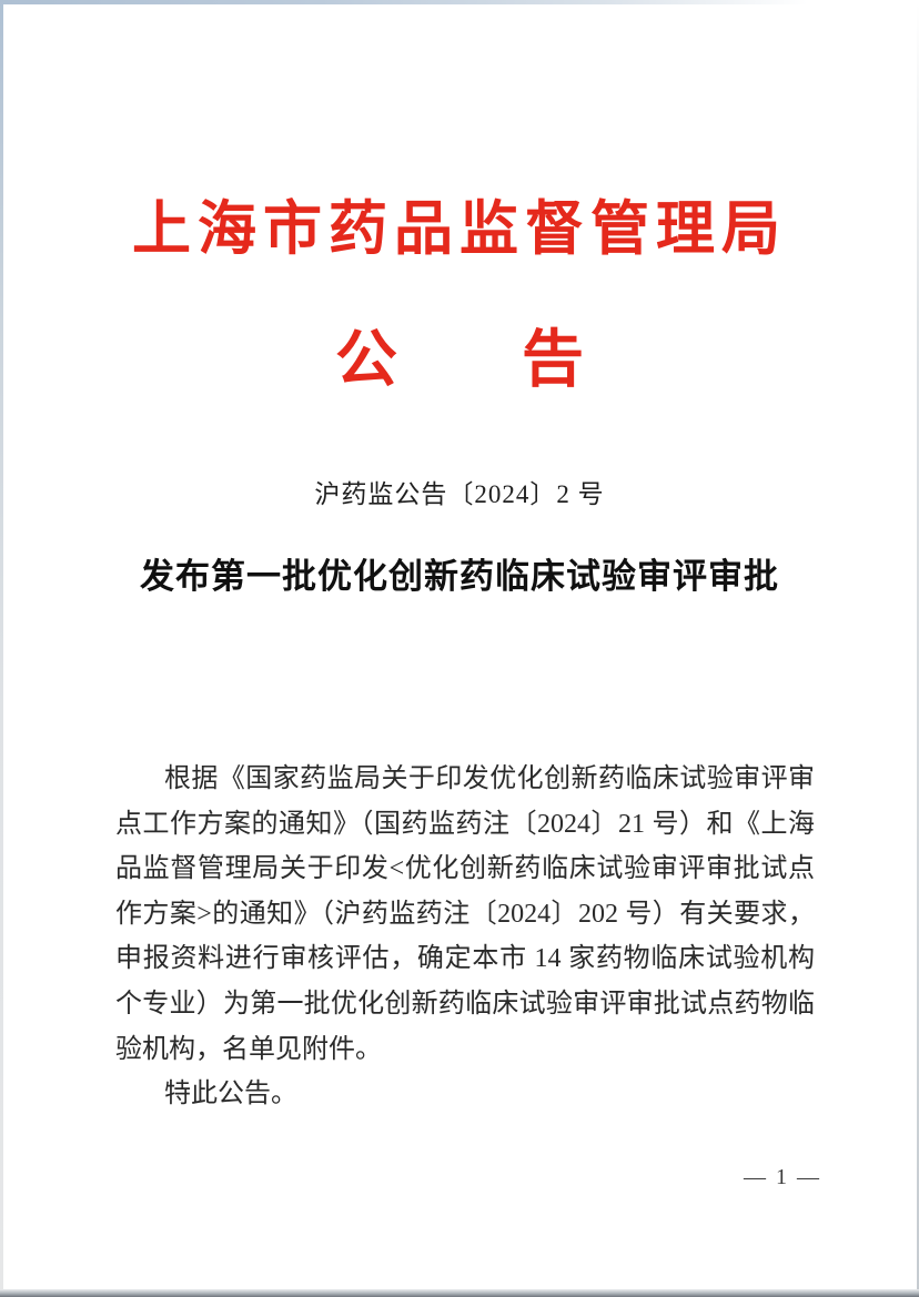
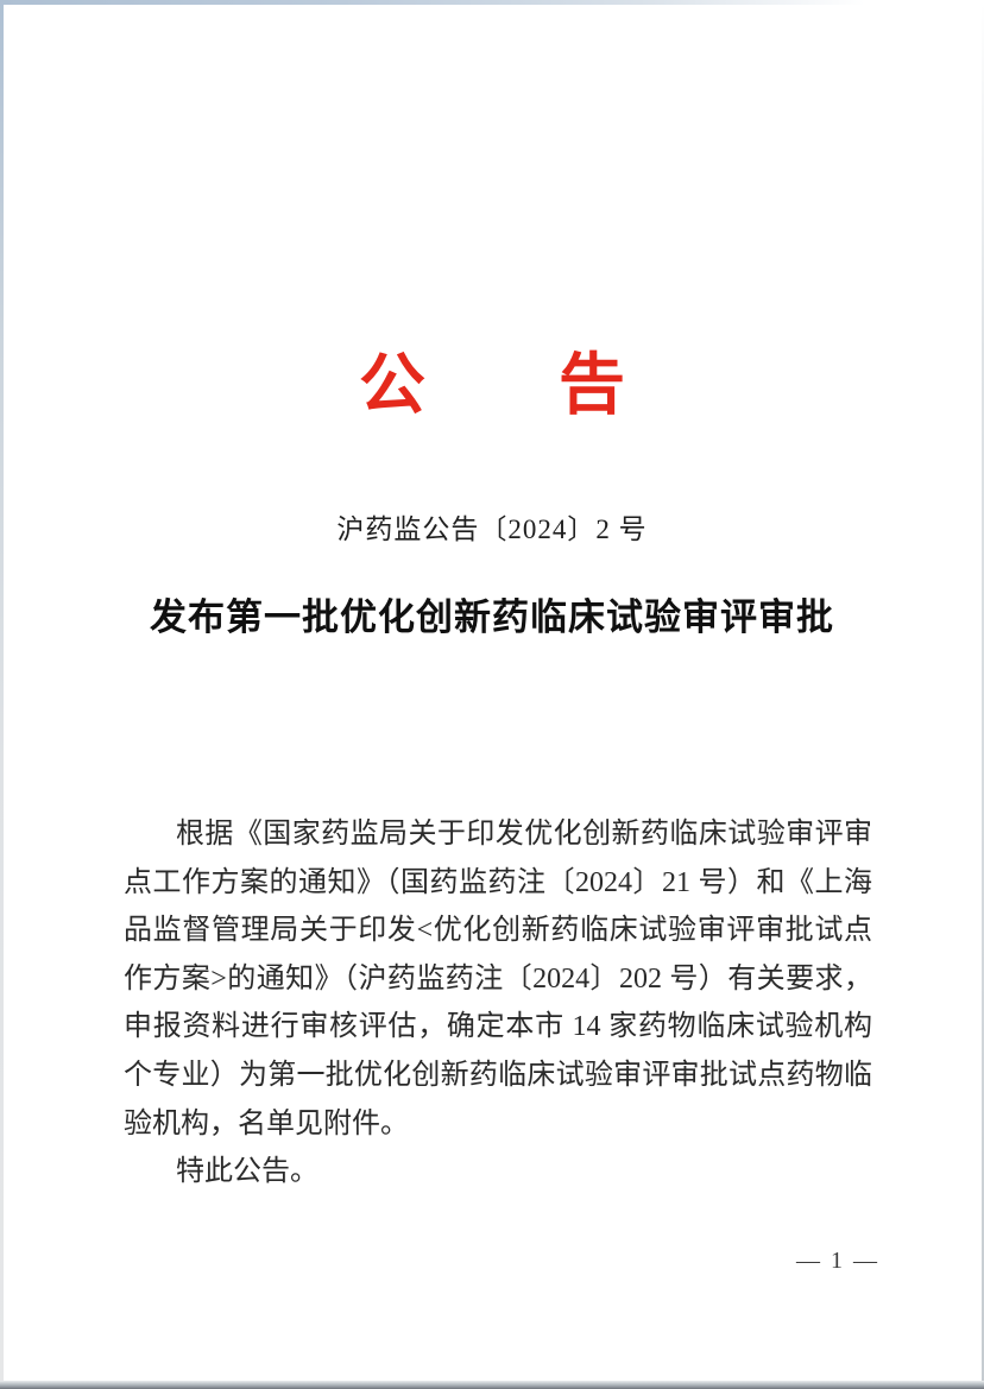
- 上海市药品监督管理局
  公 告
  沪药监公告〔2024〕2 号
  发布第一批优化创新药临床试验审评审批
  根据《国家药监局关于印发优化创新药临床试验审评审
  点工作方案的通知》（国药监药注〔2024〕21 号）和《上海
  品监督管理局关于印发<优化创新药临床试验审评审批试点
  作方案>的通知》（沪药监药注〔2024〕202 号）有关要求，
  申报资料进行审核评估，确定本市 14 家药物临床试验机构
  个专业）为第一批优化创新药临床试验审评审批试点药物临
  验机构，名单见附件。
  特此公告。
  — 1 —
